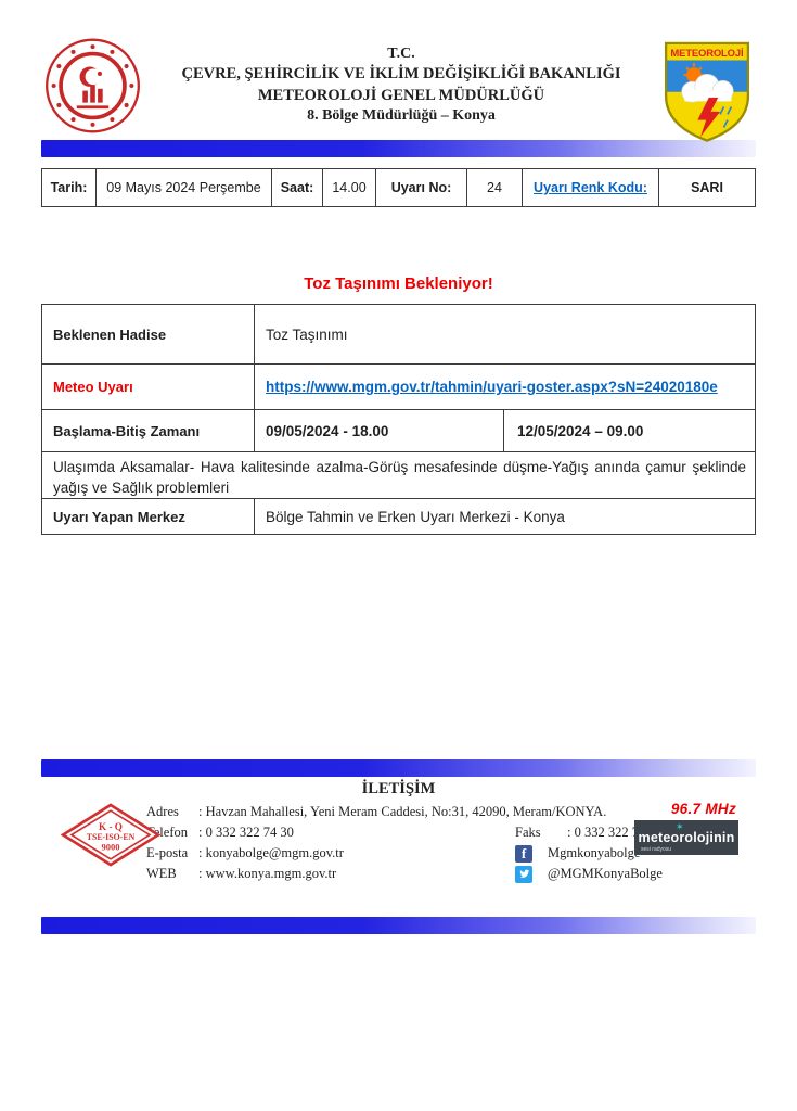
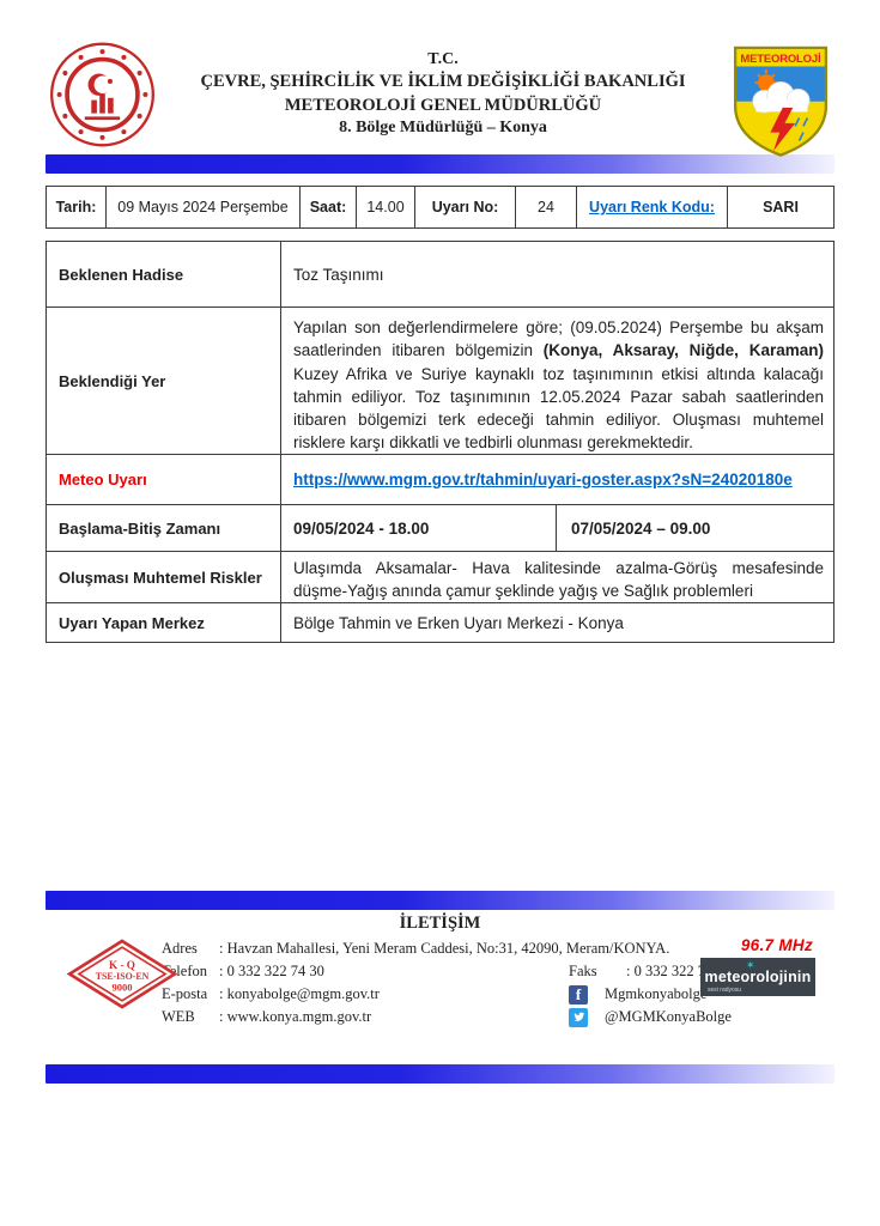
  T.C.
  ÇEVRE, ŞEHİRCİLİK VE İKLİM DEĞİŞİKLİĞİ BAKANLIĞI
  METEOROLOJİ GENEL MÜDÜRLÜĞÜ
  8. Bölge Müdürlüğü – Konya
  METEOROLOJİ
  Tarih:
  09 Mayıs 2024 Perşembe
  Saat:
  14.00
  Uyarı No:
  24
  Uyarı Renk Kodu:
  SARI
- Toz Taşınımı Bekleniyor!
  Beklenen Hadise
  Toz Taşınımı
+ Beklendiği Yer
+ Yapılan son değerlendirmelere göre; (09.05.2024) Perşembe bu akşam saatlerinden itibaren bölgemizin (Konya, Aksaray, Niğde, Karaman) Kuzey Afrika ve Suriye kaynaklı toz taşınımının etkisi altında kalacağı tahmin ediliyor. Toz taşınımının 12.05.2024 Pazar sabah saatlerinden itibaren bölgemizi terk edeceği tahmin ediliyor. Oluşması muhtemel risklere karşı dikkatli ve tedbirli olunması gerekmektedir.
  Meteo Uyarı
  https://www.mgm.gov.tr/tahmin/uyari-goster.aspx?sN=24020180e
  Başlama-Bitiş Zamanı
  09/05/2024 - 18.00
- 12/05/2024 – 09.00
+ 07/05/2024 – 09.00
+ Oluşması Muhtemel Riskler
  Ulaşımda Aksamalar- Hava kalitesinde azalma-Görüş mesafesinde düşme-Yağış anında çamur şeklinde yağış ve Sağlık problemleri
  Uyarı Yapan Merkez
  Bölge Tahmin ve Erken Uyarı Merkezi - Konya
  İLETİŞİM
  Adres
  : Havzan Mahallesi, Yeni Meram Caddesi, No:31, 42090, Meram/KONYA.
  lefon
  : 0 332 322 74 30
  Faks
  E-posta
  : konyabolge@mgm.gov.tr
  f
  Mgmkonyabolg
  WEB
  : www.konya.mgm.gov.tr
  @MGMKonyaBolge
  K - Q
  TSE-ISO-EN
  9000
  96.7 MHz
  ✶
  meteorolojinin
